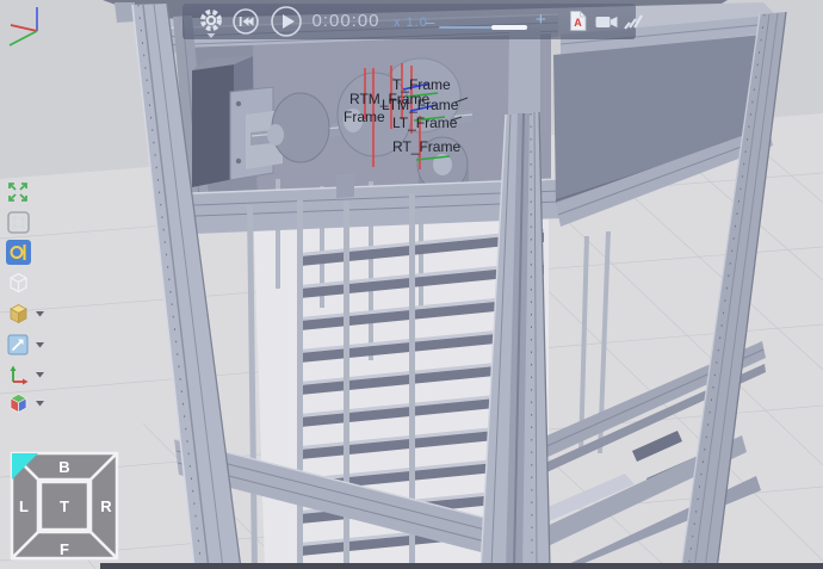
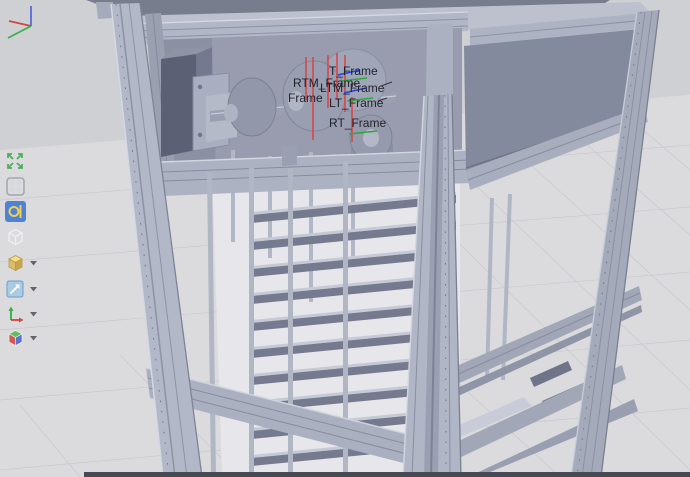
  T_Frame
  RTM_Frame
  LTM_Frame
  Frame
  LT_Frame
  RT_Frame
- 0:00:00
- x 1.0
- –
- +
- A
- B
- L
- T
- R
- F
